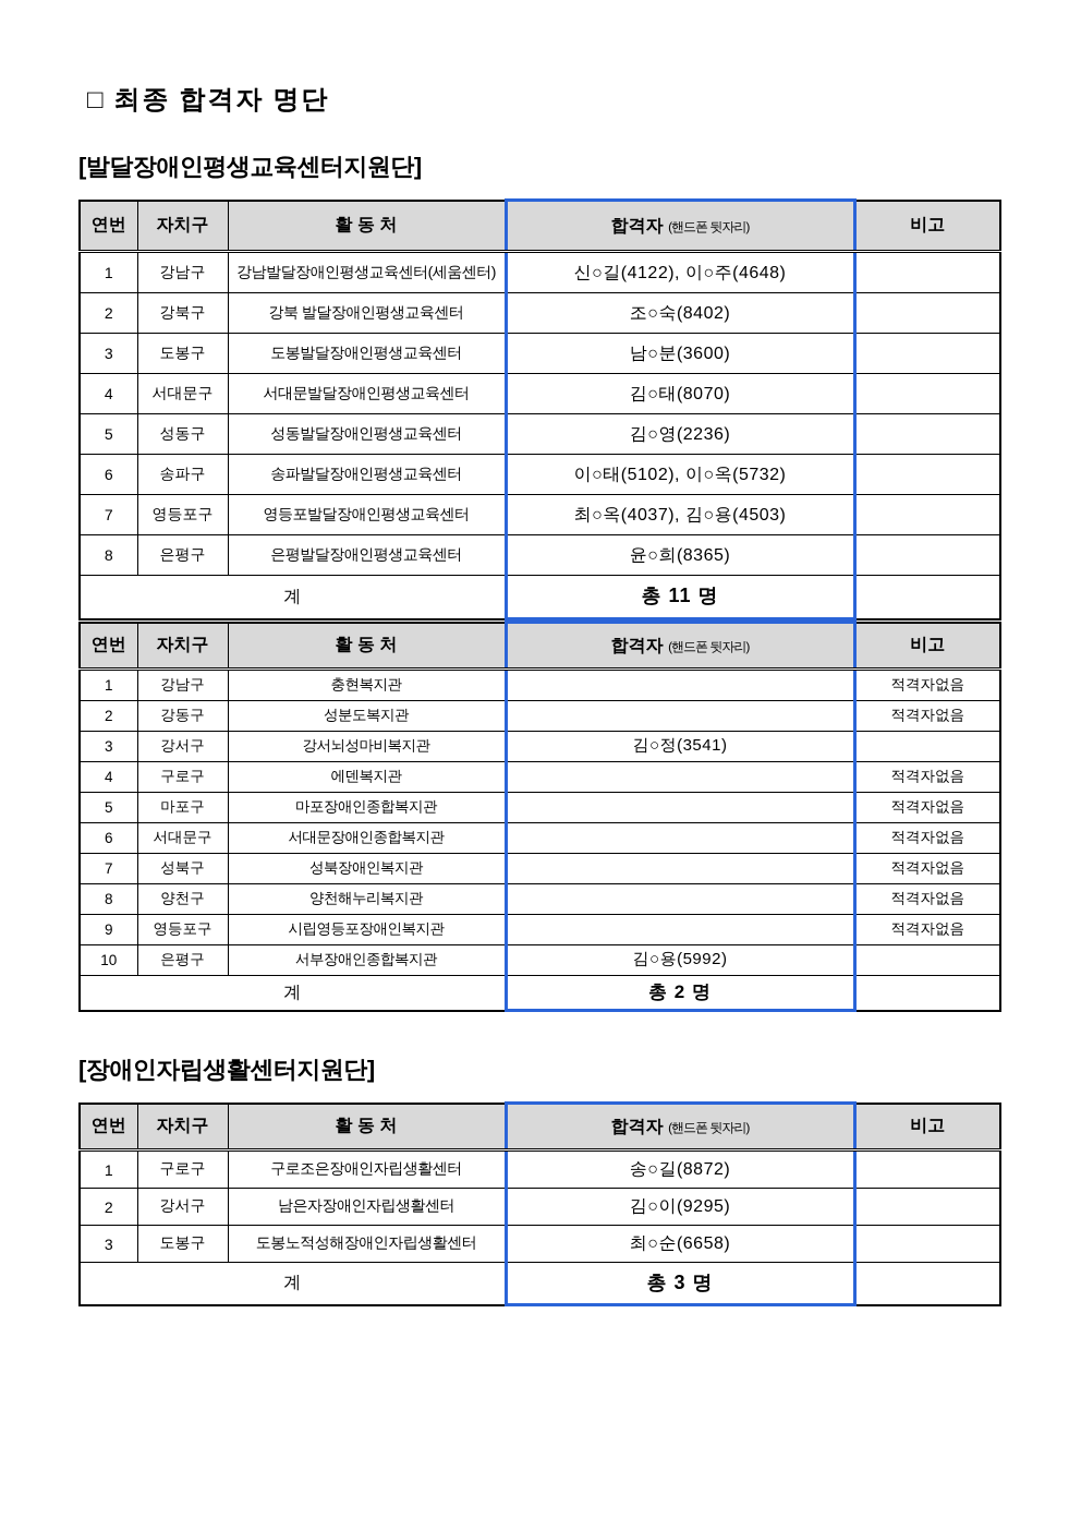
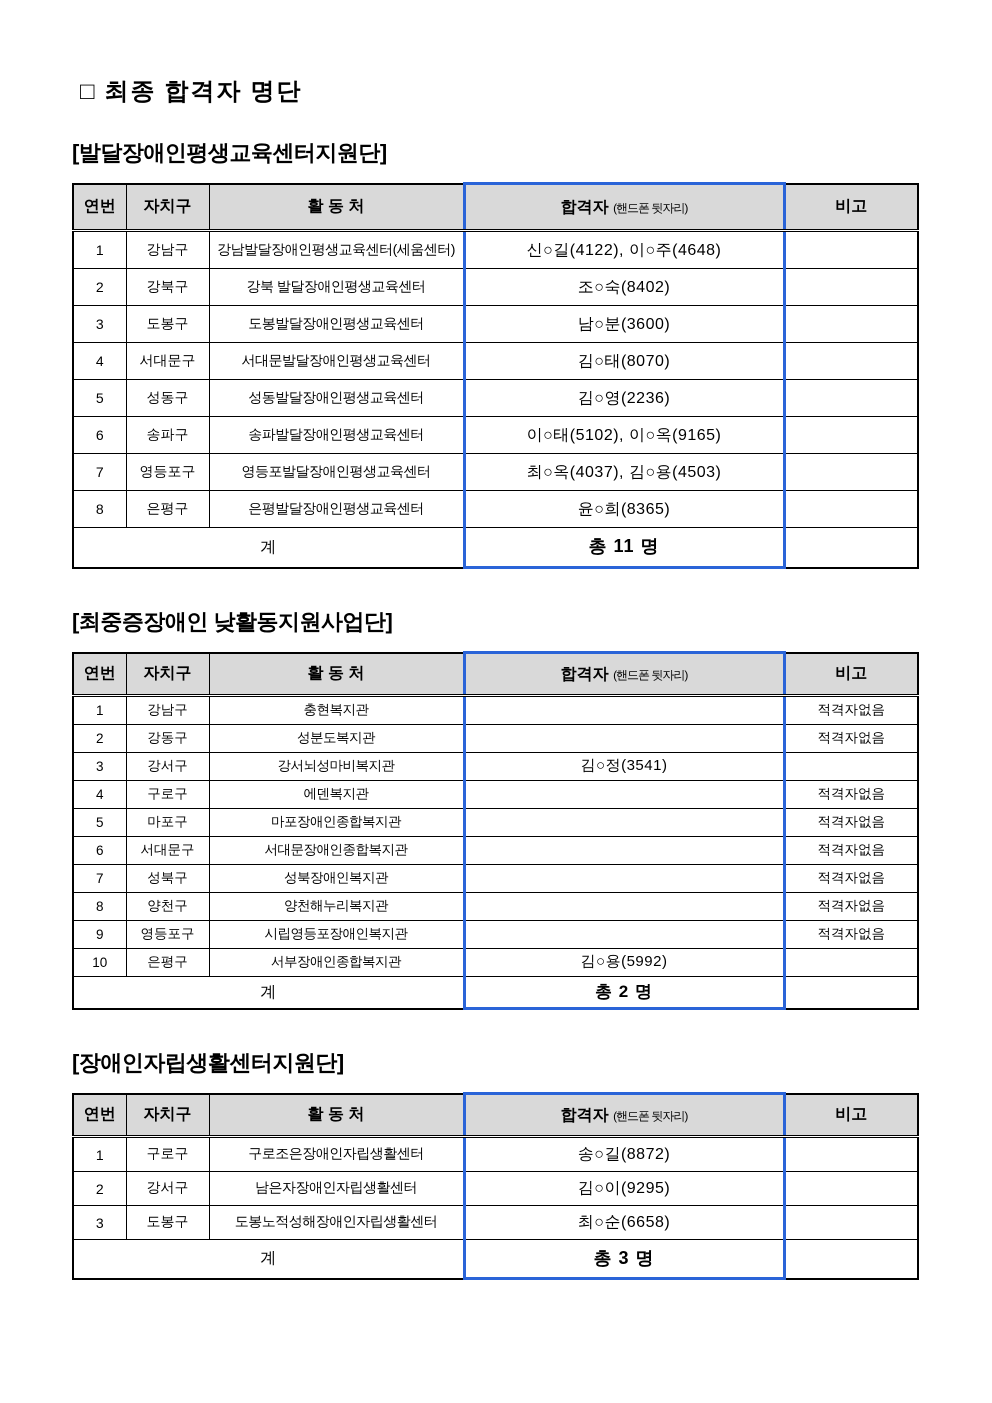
  □ 최종 합격자 명단
  [발달장애인평생교육센터지원단]
  연번	자치구	활 동 처	합격자 (핸드폰 뒷자리)	비고
  1	강남구	강남발달장애인평생교육센터(세움센터)	신○길(4122), 이○주(4648)
  2	강북구	강북 발달장애인평생교육센터	조○숙(8402)
  3	도봉구	도봉발달장애인평생교육센터	남○분(3600)
  4	서대문구	서대문발달장애인평생교육센터	김○태(8070)
  5	성동구	성동발달장애인평생교육센터	김○영(2236)
- 6	송파구	송파발달장애인평생교육센터	이○태(5102), 이○옥(5732)
+ 6	송파구	송파발달장애인평생교육센터	이○태(5102), 이○옥(9165)
  7	영등포구	영등포발달장애인평생교육센터	최○옥(4037), 김○용(4503)
  8	은평구	은평발달장애인평생교육센터	윤○희(8365)
  계	총 11 명
+ [최중증장애인 낮활동지원사업단]
  연번	자치구	활 동 처	합격자 (핸드폰 뒷자리)	비고
  1	강남구	충현복지관		적격자없음
  2	강동구	성분도복지관		적격자없음
  3	강서구	강서뇌성마비복지관	김○정(3541)
  4	구로구	에덴복지관		적격자없음
  5	마포구	마포장애인종합복지관		적격자없음
  6	서대문구	서대문장애인종합복지관		적격자없음
  7	성북구	성북장애인복지관		적격자없음
  8	양천구	양천해누리복지관		적격자없음
  9	영등포구	시립영등포장애인복지관		적격자없음
  10	은평구	서부장애인종합복지관	김○용(5992)
  계	총 2 명
  [장애인자립생활센터지원단]
  연번	자치구	활 동 처	합격자 (핸드폰 뒷자리)	비고
  1	구로구	구로조은장애인자립생활센터	송○길(8872)
  2	강서구	남은자장애인자립생활센터	김○이(9295)
  3	도봉구	도봉노적성해장애인자립생활센터	최○순(6658)
  계	총 3 명
